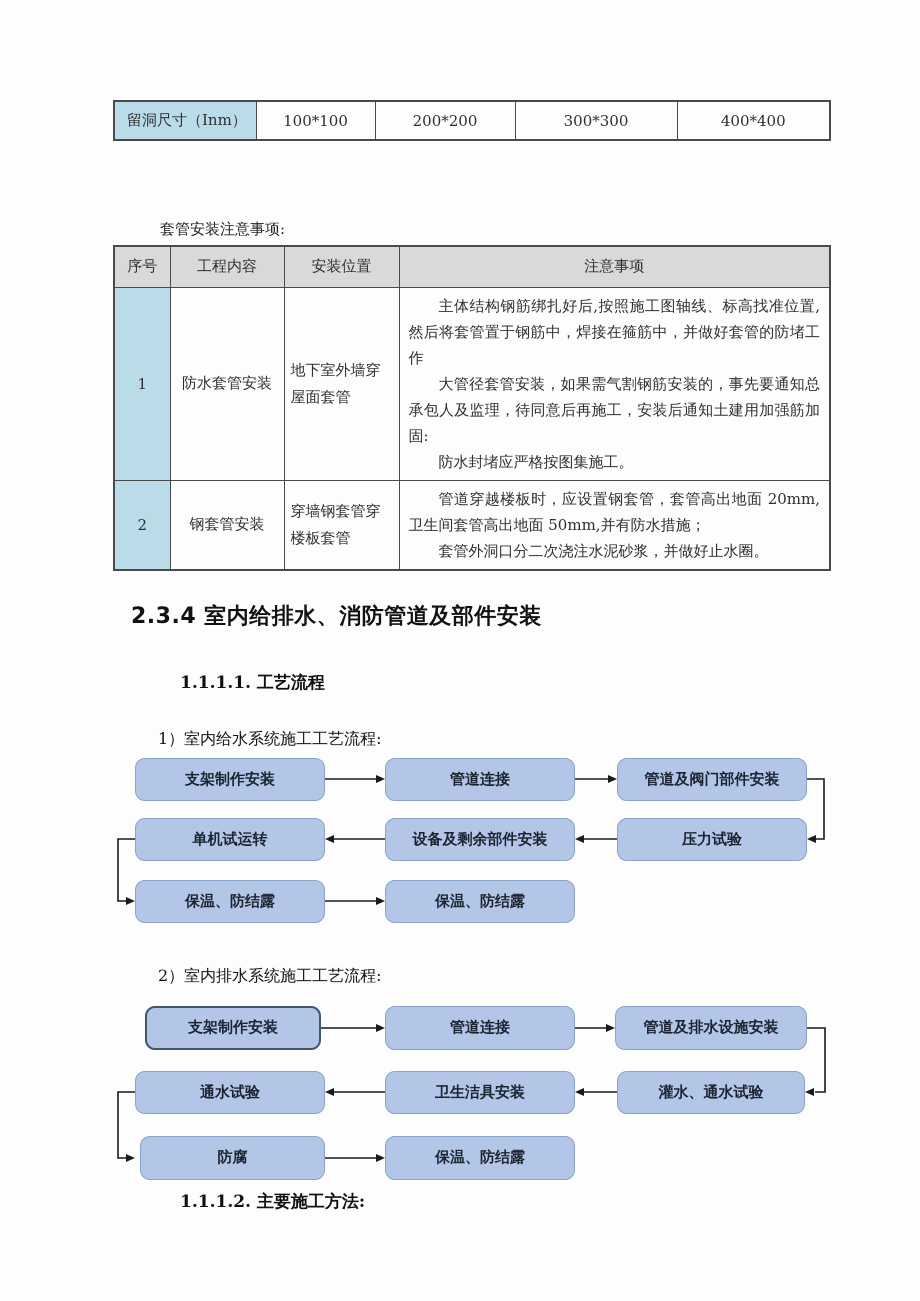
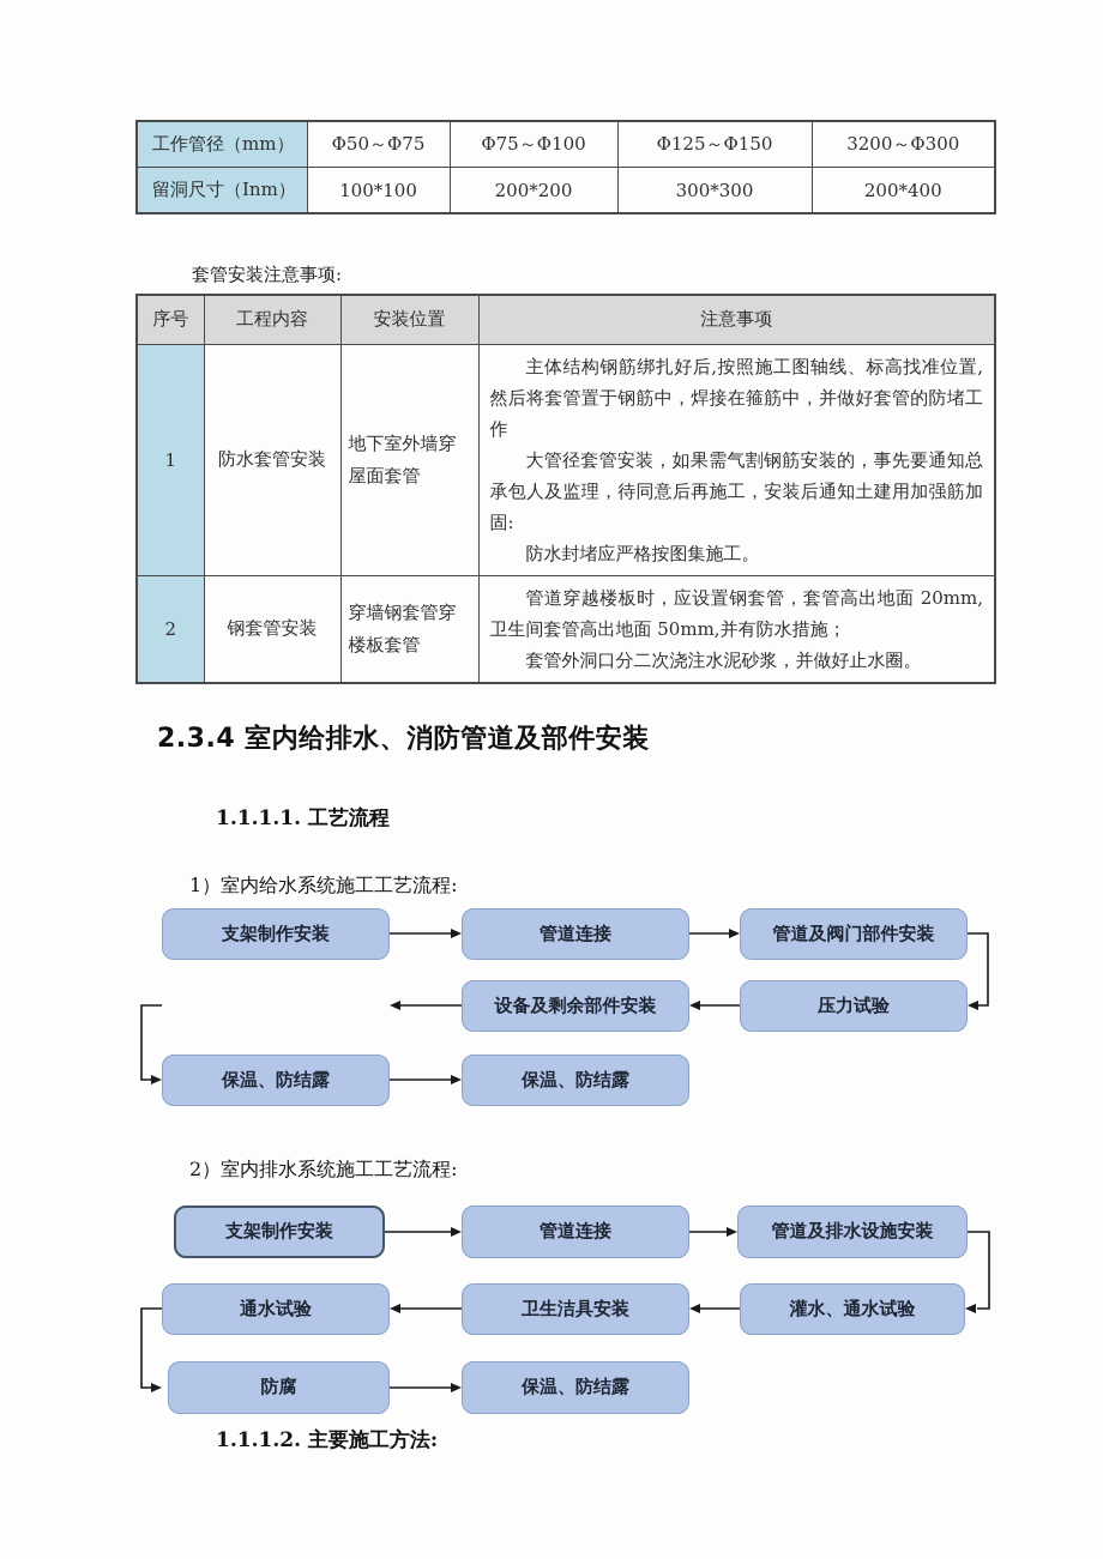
+ 工作管径（mm）	Φ50～Φ75	Φ75～Φ100	Φ125～Φ150	3200～Φ300
- 留洞尺寸（Inm）	100*100	200*200	300*300	400*400
+ 留洞尺寸（Inm）	100*100	200*200	300*300	200*400
  套管安装注意事项:
  序号	工程内容	安装位置	注意事项
  1	防水套管安装	地下室外墙穿屋面套管	主体结构钢筋绑扎好后,按照施工图轴线、标高找准位置,然后将套管置于钢筋中，焊接在箍筋中，并做好套管的防堵工作 大管径套管安装，如果需气割钢筋安装的，事先要通知总承包人及监理，待同意后再施工，安装后通知土建用加强筋加固: 防水封堵应严格按图集施工。
  2	钢套管安装	穿墙钢套管穿楼板套管	管道穿越楼板时，应设置钢套管，套管高出地面 20mm,卫生间套管高出地面 50mm,并有防水措施； 套管外洞口分二次浇注水泥砂浆，并做好止水圈。
  2.3.4 室内给排水、消防管道及部件安装
  1.1.1.1. 工艺流程
  1）室内给水系统施工工艺流程:
  支架制作安装
  管道连接
  管道及阀门部件安装
- 单机试运转
  设备及剩余部件安装
  压力试验
  保温、防结露
  保温、防结露
  2）室内排水系统施工工艺流程:
  支架制作安装
  管道连接
  管道及排水设施安装
  通水试验
  卫生洁具安装
  灌水、通水试验
  防腐
  保温、防结露
  1.1.1.2. 主要施工方法:
